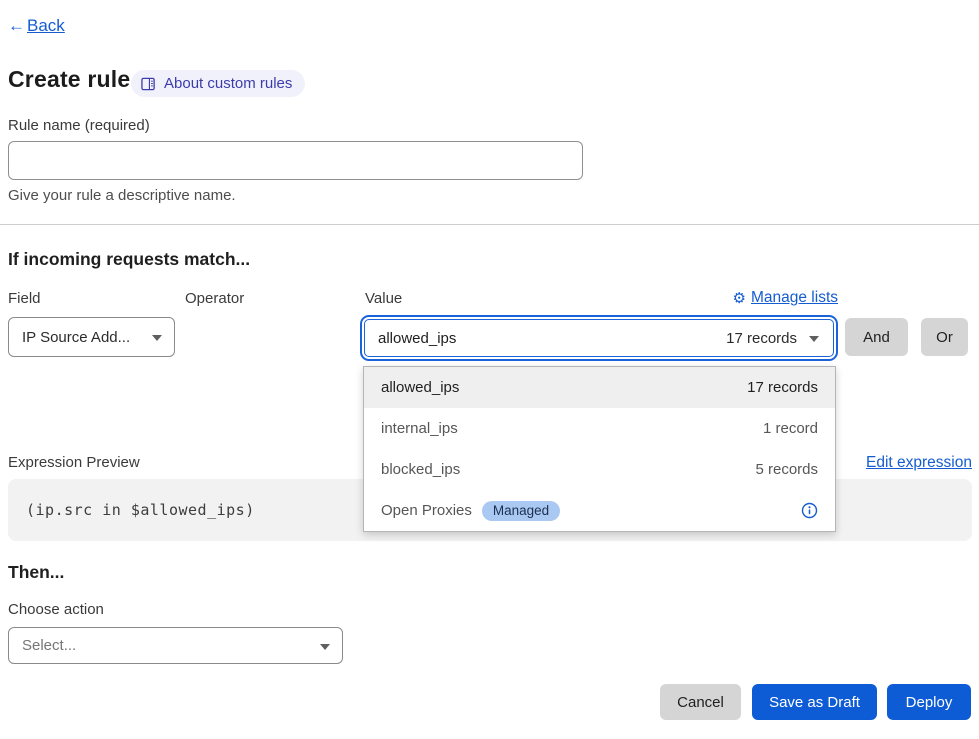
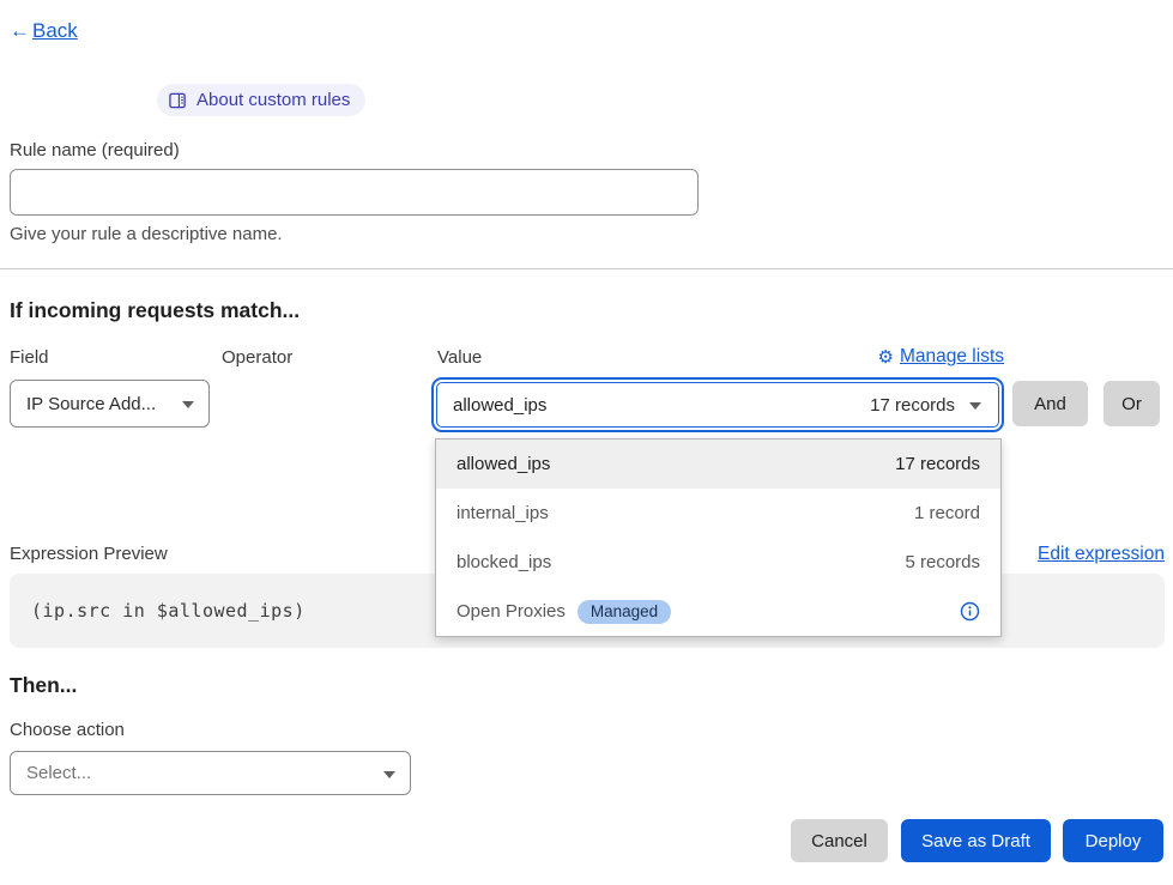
  ←
  Back
- Create rule
  About custom rules
  Rule name (required)
  Give your rule a descriptive name.
  If incoming requests match...
  Field
  Operator
  Value
  ⚙
  Manage lists
  IP Source Add...
  allowed_ips
  17 records
  And
  Or
  allowed_ips
  17 records
  internal_ips
  1 record
  blocked_ips
  5 records
  Open Proxies
  Managed
  Expression Preview
  Edit expression
  (ip.src in $allowed_ips)
  Then...
  Choose action
  Select...
  Cancel
  Save as Draft
  Deploy
